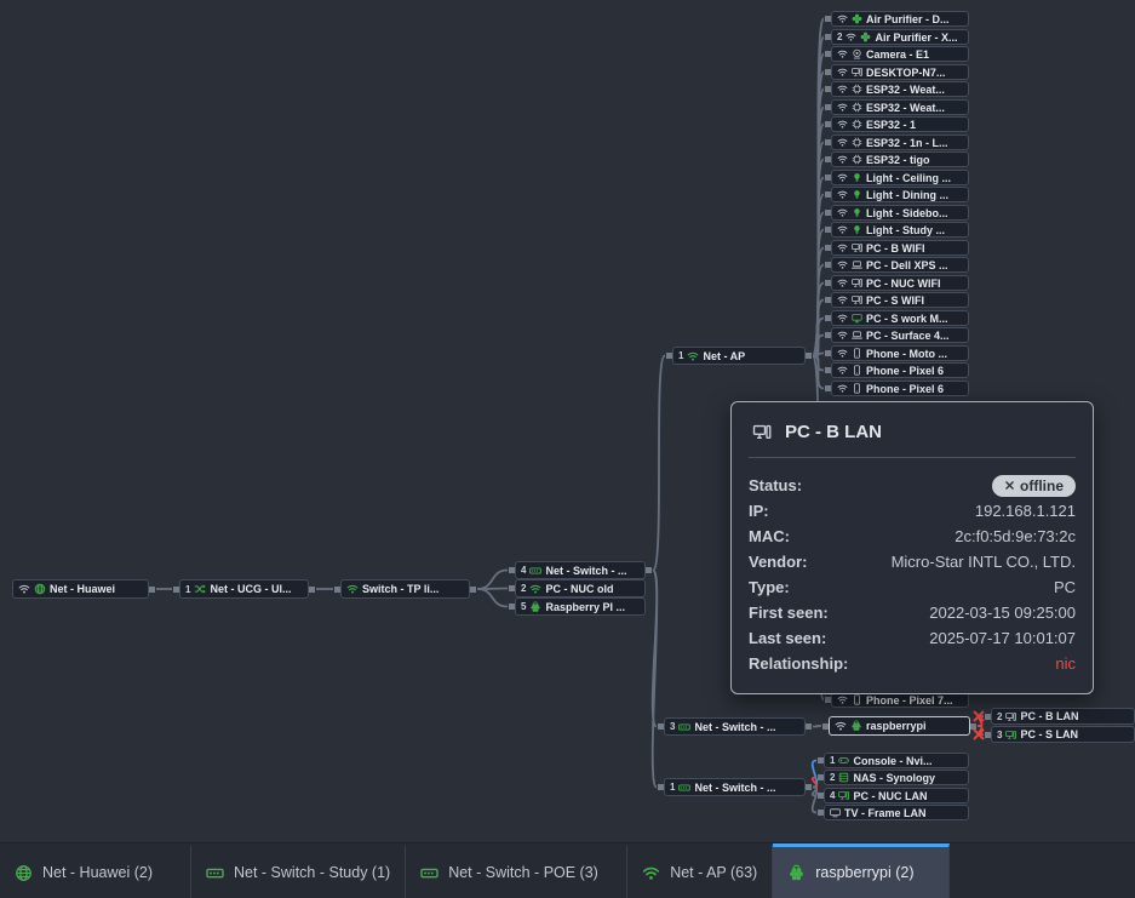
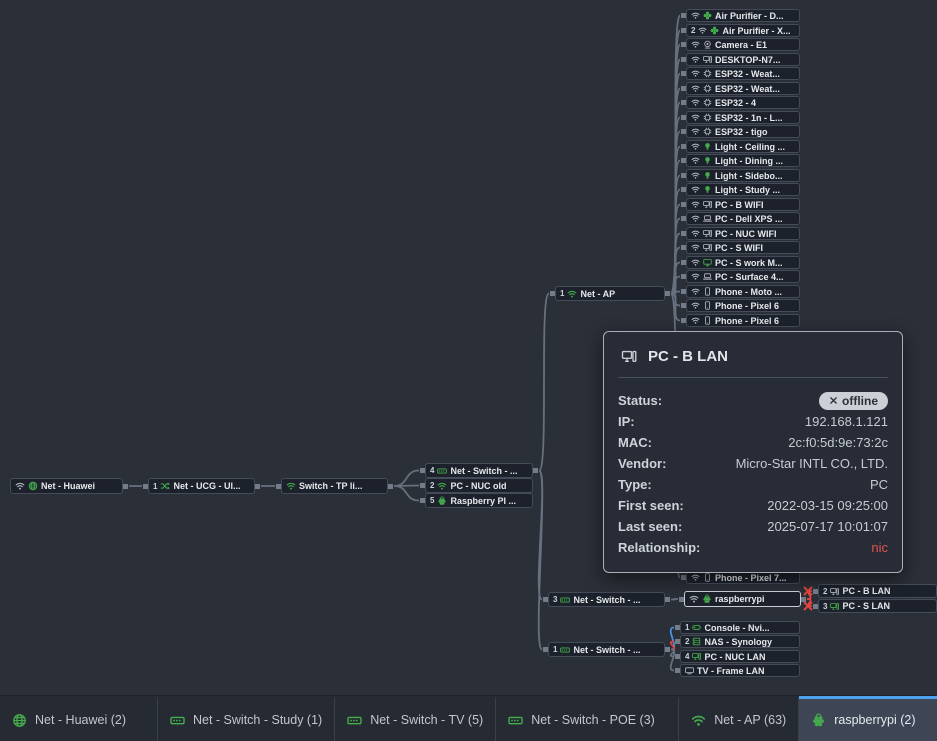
  Net - Huawei
  1
  Net - UCG - Ul...
  Switch - TP li...
  4
  Net - Switch - ...
  2
  PC - NUC old
  5
  Raspberry PI ...
  1
  Net - AP
  3
  Net - Switch - ...
  1
  Net - Switch - ...
  raspberrypi
  2
  PC - B LAN
  3
  PC - S LAN
  1
  Console - Nvi...
  2
  NAS - Synology
  4
  PC - NUC LAN
  TV - Frame LAN
  Air Purifier - D...
  2
  Air Purifier - X...
  Camera - E1
  DESKTOP-N7...
  ESP32 - Weat...
  ESP32 - Weat...
- ESP32 - 1
+ ESP32 - 4
  ESP32 - 1n - L...
  ESP32 - tigo
  Light - Ceiling ...
  Light - Dining ...
  Light - Sidebo...
  Light - Study ...
  PC - B WIFI
  PC - Dell XPS ...
  PC - NUC WIFI
  PC - S WIFI
  PC - S work M...
  PC - Surface 4...
  Phone - Moto ...
  Phone - Pixel 6
  Phone - Pixel 6
  Phone - Pixel 7...
  PC - B LAN
  Status:
  offline
  IP:
  192.168.1.121
  MAC:
  2c:f0:5d:9e:73:2c
  Vendor:
  Micro-Star INTL CO., LTD.
  Type:
  PC
  First seen:
  2022-03-15 09:25:00
  Last seen:
  2025-07-17 10:01:07
  Relationship:
  nic
  Net - Huawei (2)
  Net - Switch - Study (1)
+ Net - Switch - TV (5)
  Net - Switch - POE (3)
  Net - AP (63)
  raspberrypi (2)
